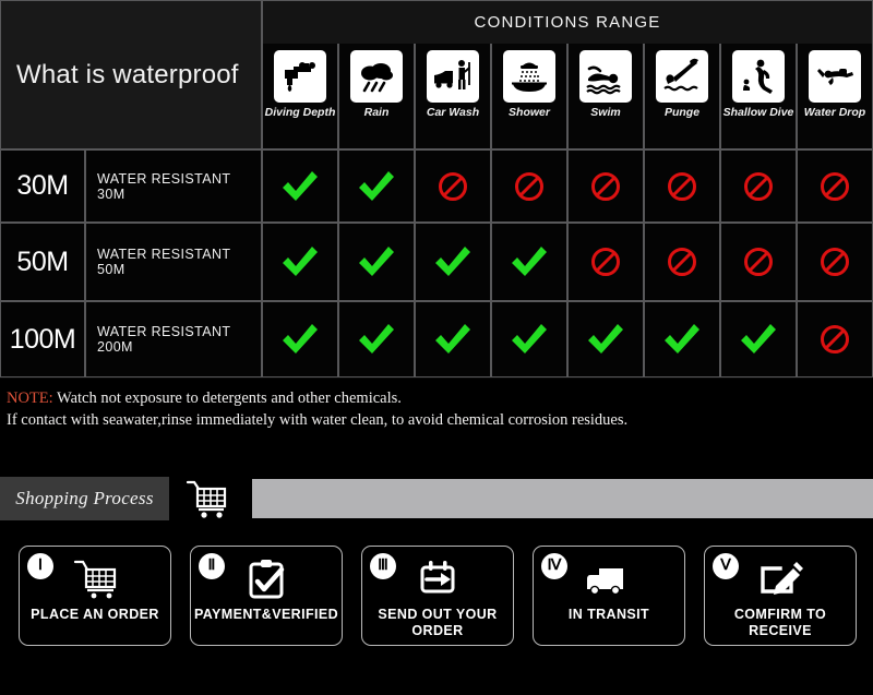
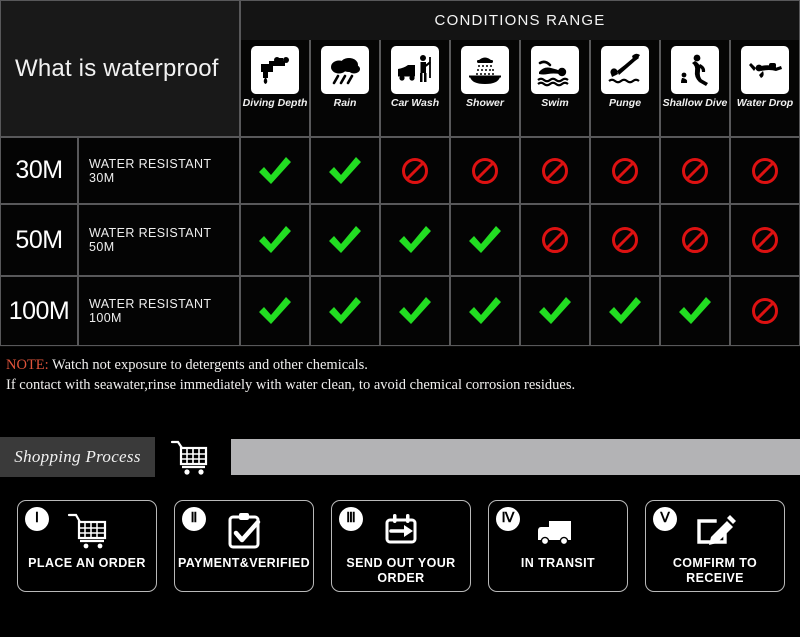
  What is waterproof
  CONDITIONS RANGE
  Diving Depth
  Rain
  Car Wash
  Shower
  Swim
  Punge
  Shallow Dive
  Water Drop
  30M
  WATER RESISTANT 30M
  50M
  WATER RESISTANT 50M
  100M
- WATER RESISTANT 200M
+ WATER RESISTANT 100M
  NOTE: Watch not exposure to detergents and other chemicals.
  If contact with seawater,rinse immediately with water clean, to avoid chemical corrosion residues.
  Shopping Process
  Ⅰ
  PLACE AN ORDER
  Ⅱ
  PAYMENT&VERIFIED
  Ⅲ
  SEND OUT YOUR ORDER
  Ⅳ
  IN TRANSIT
  Ⅴ
  COMFIRM TO RECEIVE
